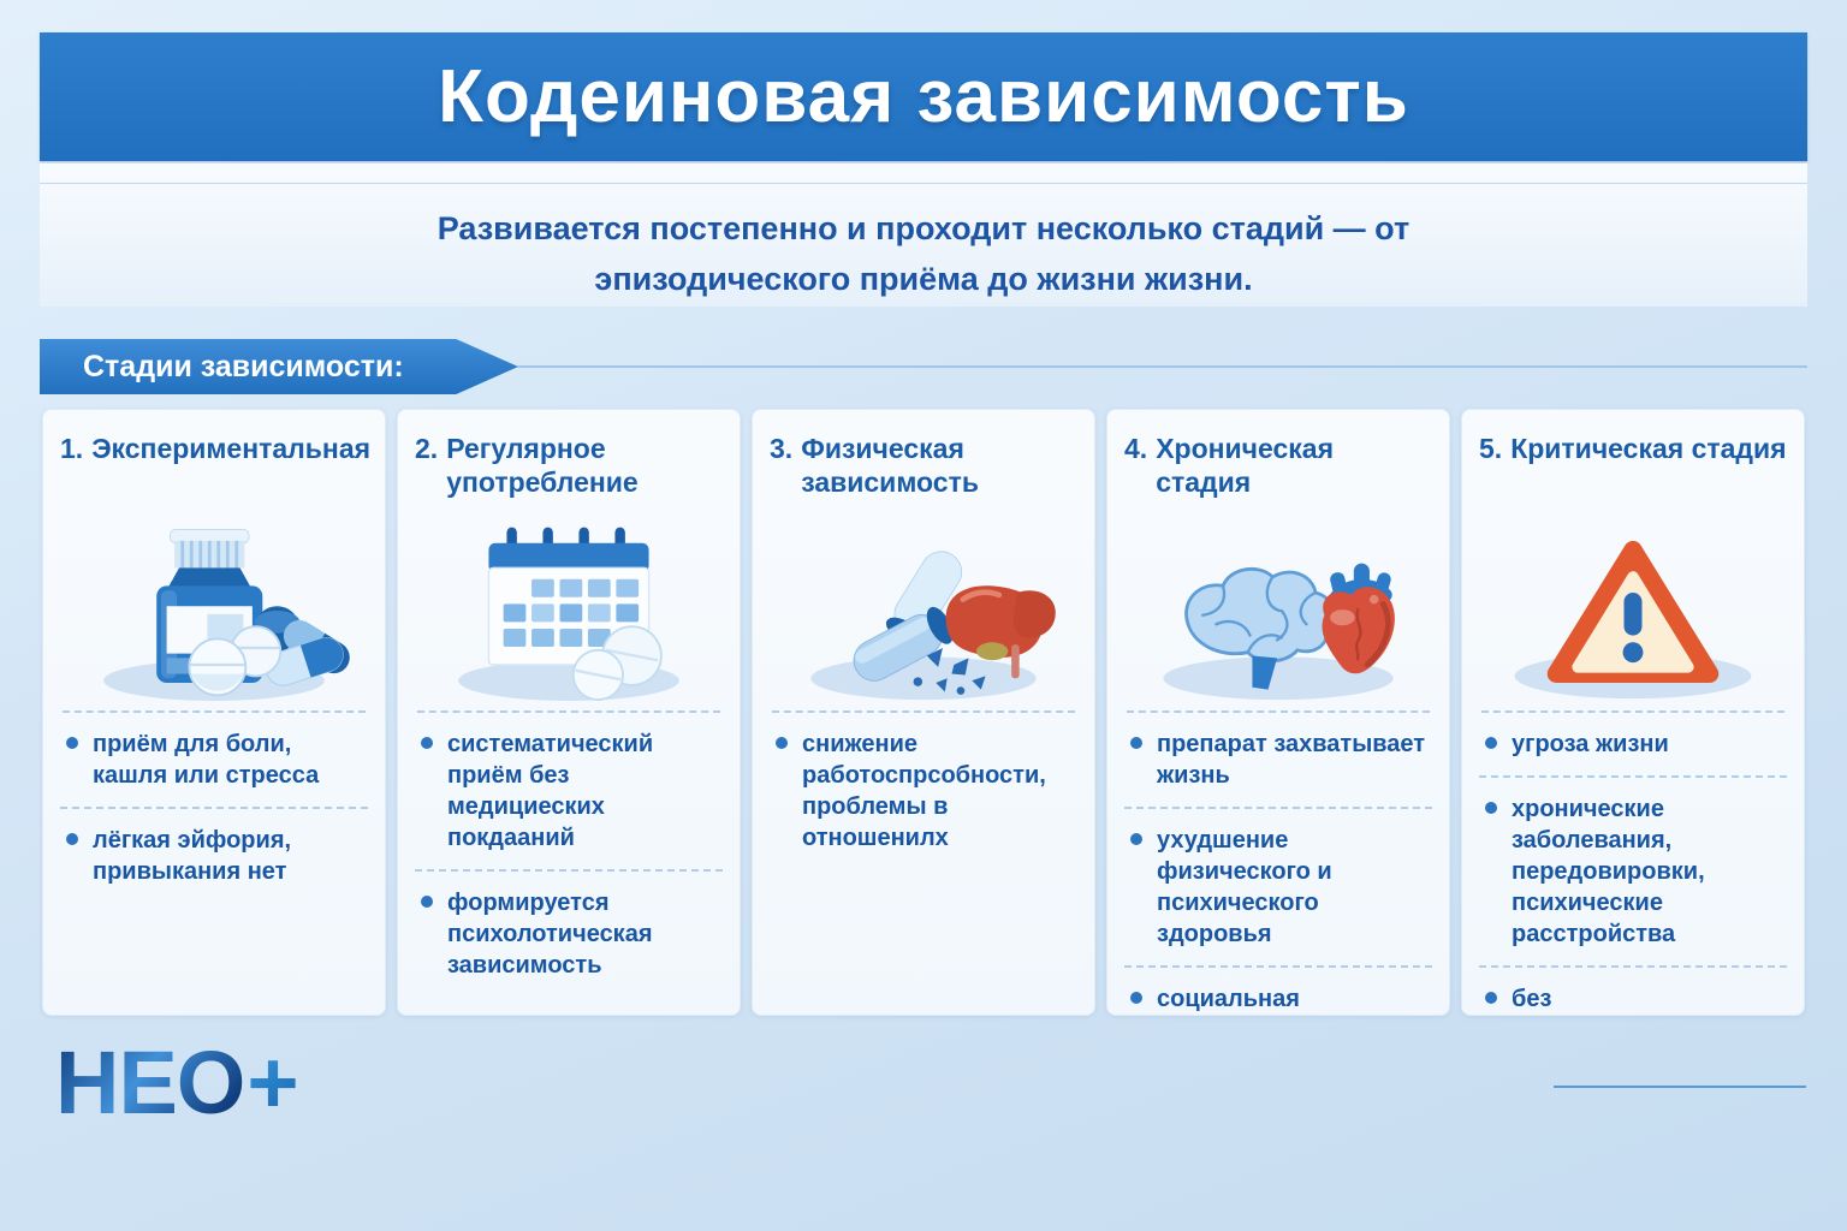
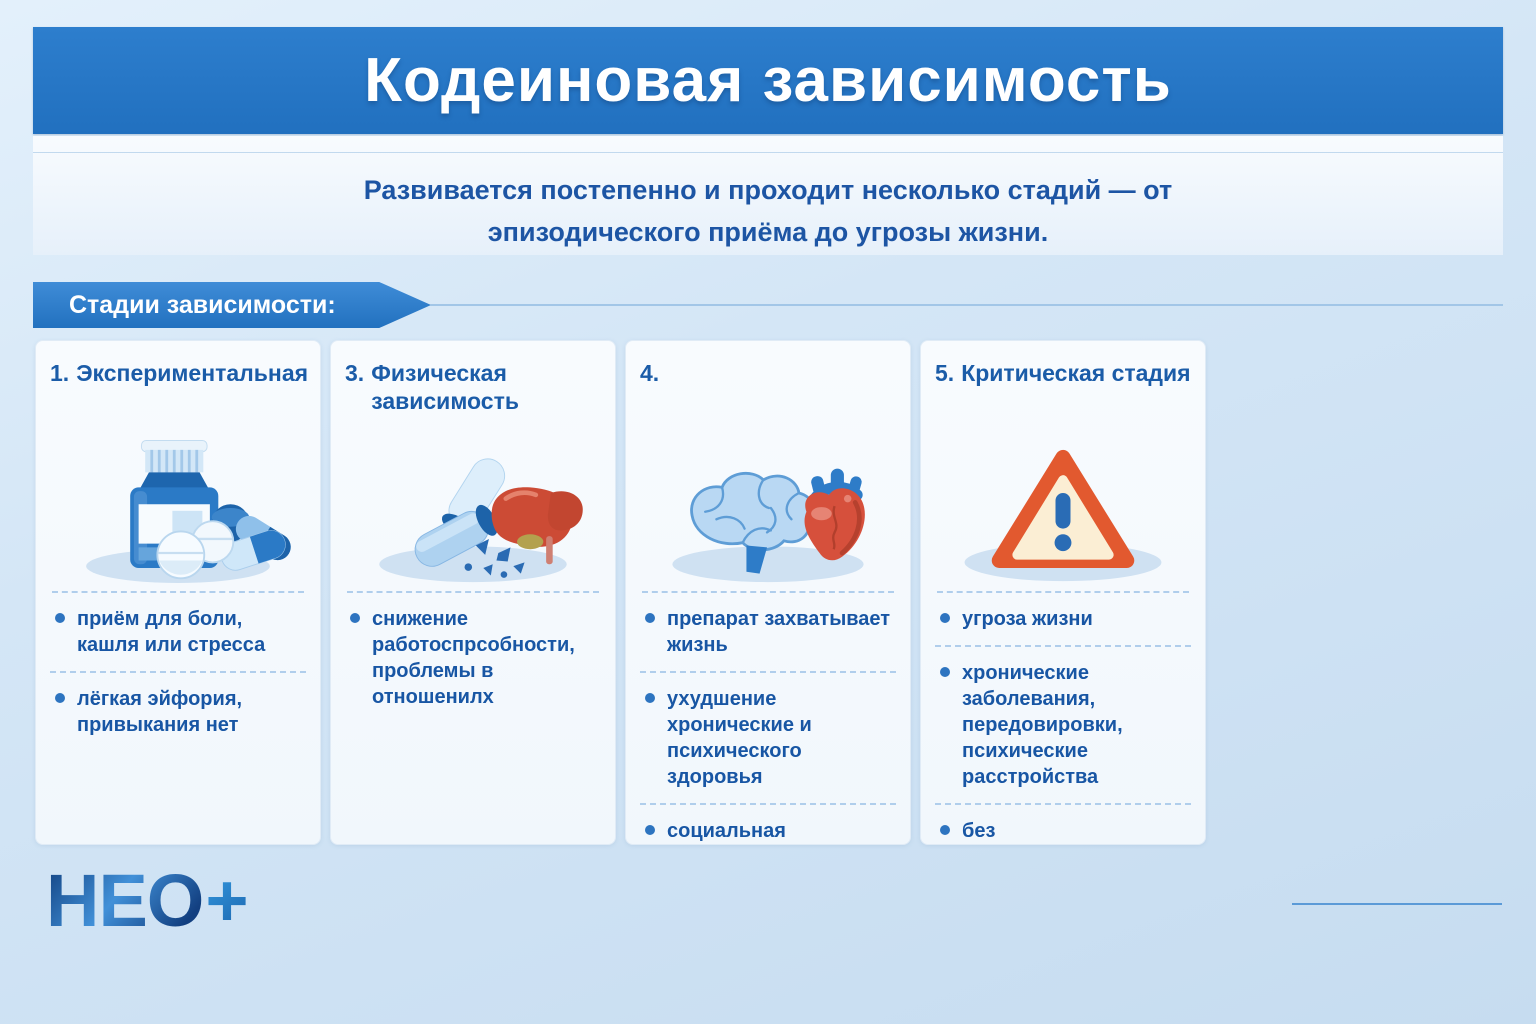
  Кодеиновая зависимость
- Развивается постепенно и проходит несколько стадий — от эпизодического приёма до жизни жизни.
+ Развивается постепенно и проходит несколько стадий — от эпизодического приёма до угрозы жизни.
  Стадии зависимости:
  1.
  Экспериментальная
  приём для боли, кашля или стресса
  лёгкая эйфория, привыкания нет
- 2.
- Регулярное употребление
- систематический приём без медициеских покдааний
- формируется психолотическая зависимость
  3.
  Физическая зависимость
  снижение работоспрсобности, проблемы в отношенилх
  4.
- Хроническая стадия
  препарат захватывает жизнь
- ухудшение физического и психического здоровья
+ ухудшение хронические и психического здоровья
  5.
  Критическая стадия
  угроза жизни
  хронические заболевания, передовировки, психические расстройства
  НЕО+
